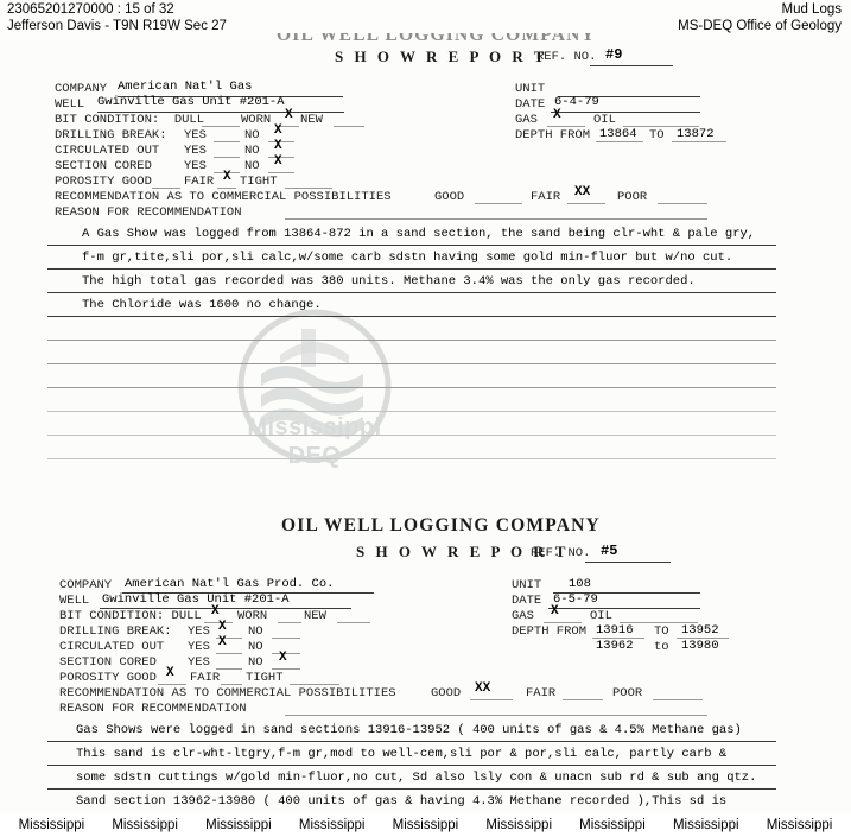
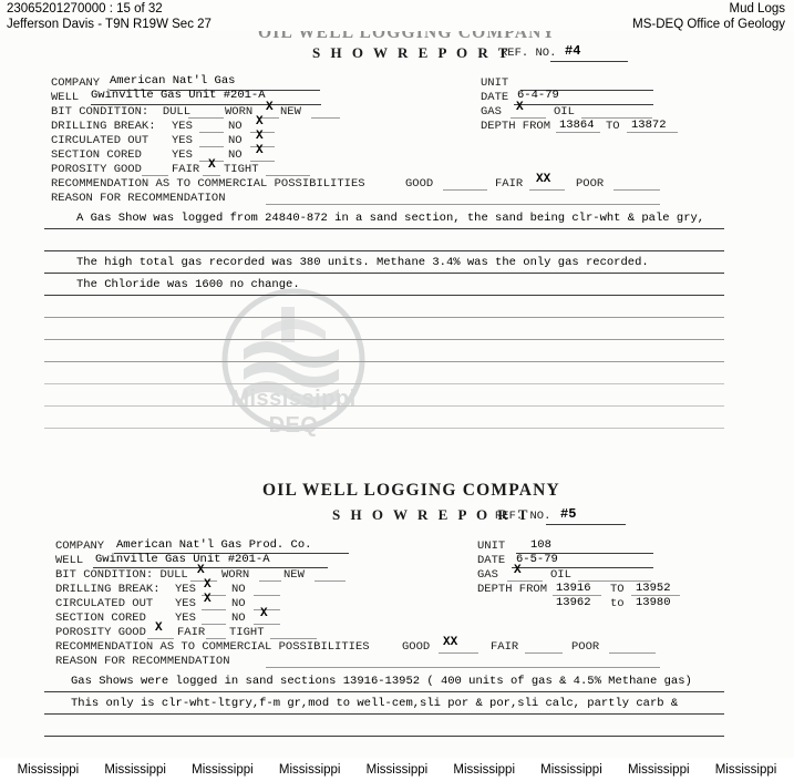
  23065201270000 : 15 of 32
  Jefferson Davis - T9N R19W Sec 27
  Mud Logs
  MS-DEQ Office of Geology
  Mississippi
  DEQ
  OIL WELL LOGGING COMPANY
  S H O W R E P O R T
  REF. NO.
- #9
+ #4
  COMPANY
  American Nat'l Gas
  WELL
  Gwinville Gas Unit #201-A
  BIT CONDITION: DULL
  WORN
  X
  NEW
  DRILLING BREAK:
  YES
  NO
  X
  CIRCULATED OUT
  YES
  NO
  X
  SECTION CORED
  YES
  NO
  X
  POROSITY GOOD
  FAIR
  X
  TIGHT
  RECOMMENDATION AS TO COMMERCIAL POSSIBILITIES
  GOOD
  FAIR
  XX
  POOR
  REASON FOR RECOMMENDATION
  UNIT
  DATE
  6-4-79
  GAS
  X
  OIL
  DEPTH FROM
  13864
  TO
  13872
- A Gas Show was logged from 13864-872 in a sand section, the sand being clr-wht & pale gry,
+ A Gas Show was logged from 24840-872 in a sand section, the sand being clr-wht & pale gry,
- f-m gr,tite,sli por,sli calc,w/some carb sdstn having some gold min-fluor but w/no cut.
  The high total gas recorded was 380 units. Methane 3.4% was the only gas recorded.
  The Chloride was 1600 no change.
  OIL WELL LOGGING COMPANY
  S H O W R E P O R T
  REF. NO.
  #5
  COMPANY
  American Nat'l Gas Prod. Co.
  WELL
  Gwinville Gas Unit #201-A
  BIT CONDITION: DULL
  X
  WORN
  NEW
  DRILLING BREAK:
  YES
  X
  NO
  CIRCULATED OUT
  YES
  X
  NO
  SECTION CORED
  YES
  NO
  X
  POROSITY GOOD
  X
  FAIR
  TIGHT
  RECOMMENDATION AS TO COMMERCIAL POSSIBILITIES
  GOOD
  XX
  FAIR
  POOR
  REASON FOR RECOMMENDATION
  UNIT
  108
  DATE
  6-5-79
  GAS
  X
  OIL
  DEPTH FROM
  13916
  TO
  13952
  13962
  to
  13980
  Gas Shows were logged in sand sections 13916-13952 ( 400 units of gas & 4.5% Methane gas)
- This sand is clr-wht-ltgry,f-m gr,mod to well-cem,sli por & por,sli calc, partly carb &
+ This only is clr-wht-ltgry,f-m gr,mod to well-cem,sli por & por,sli calc, partly carb &
- some sdstn cuttings w/gold min-fluor,no cut, Sd also lsly con & unacn sub rd & sub ang qtz.
- Sand section 13962-13980 ( 400 units of gas & having 4.3% Methane recorded ),This sd is
  Mississippi
  Mississippi
  Mississippi
  Mississippi
  Mississippi
  Mississippi
  Mississippi
  Mississippi
  Mississippi
